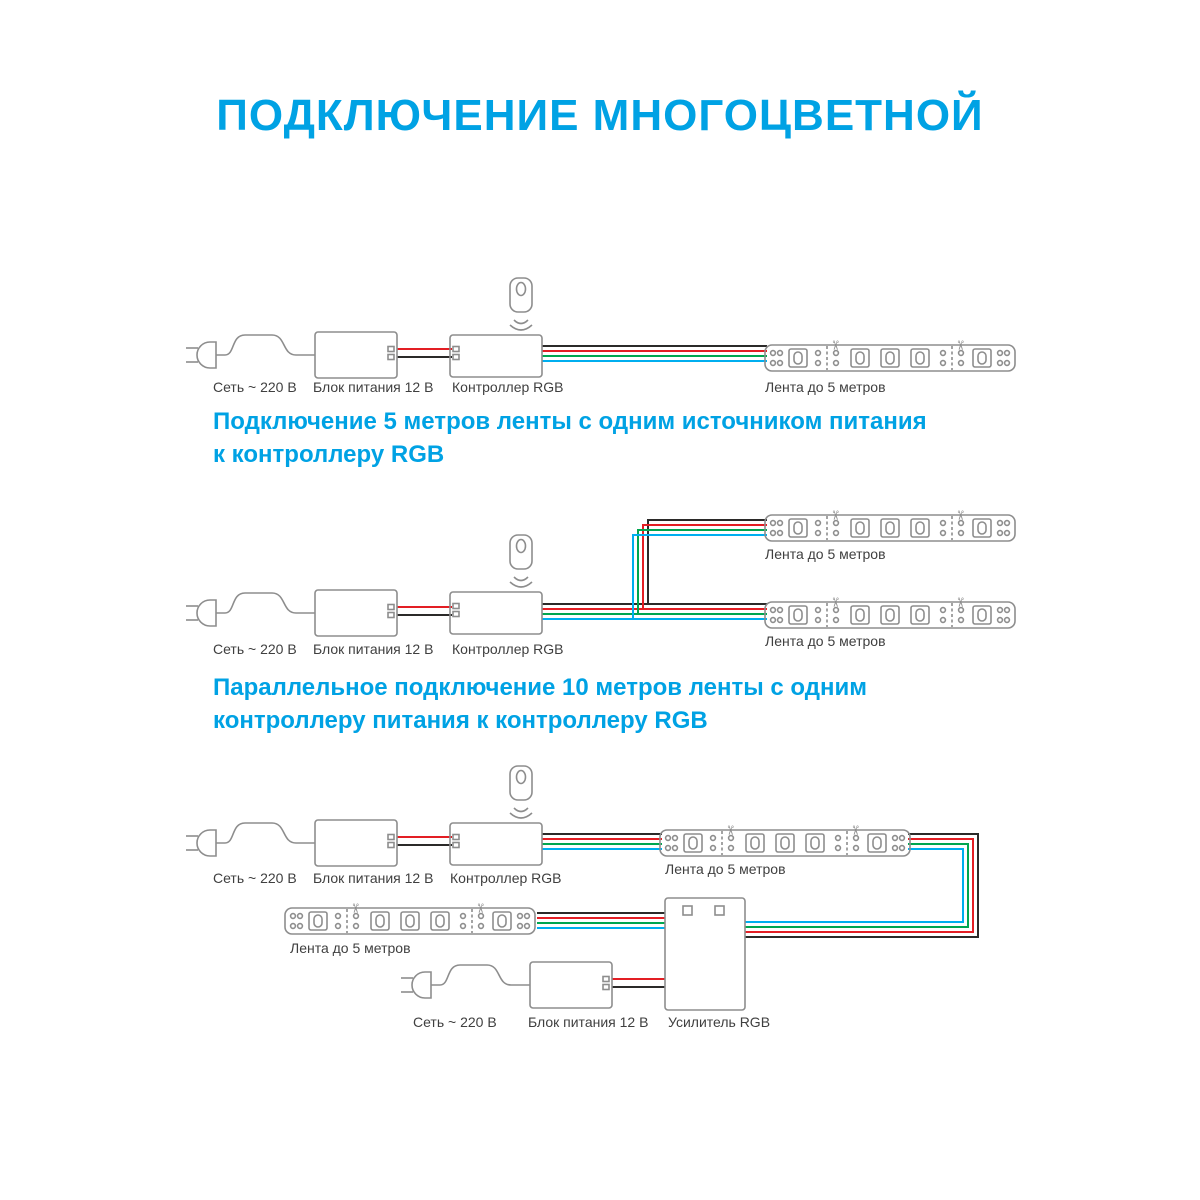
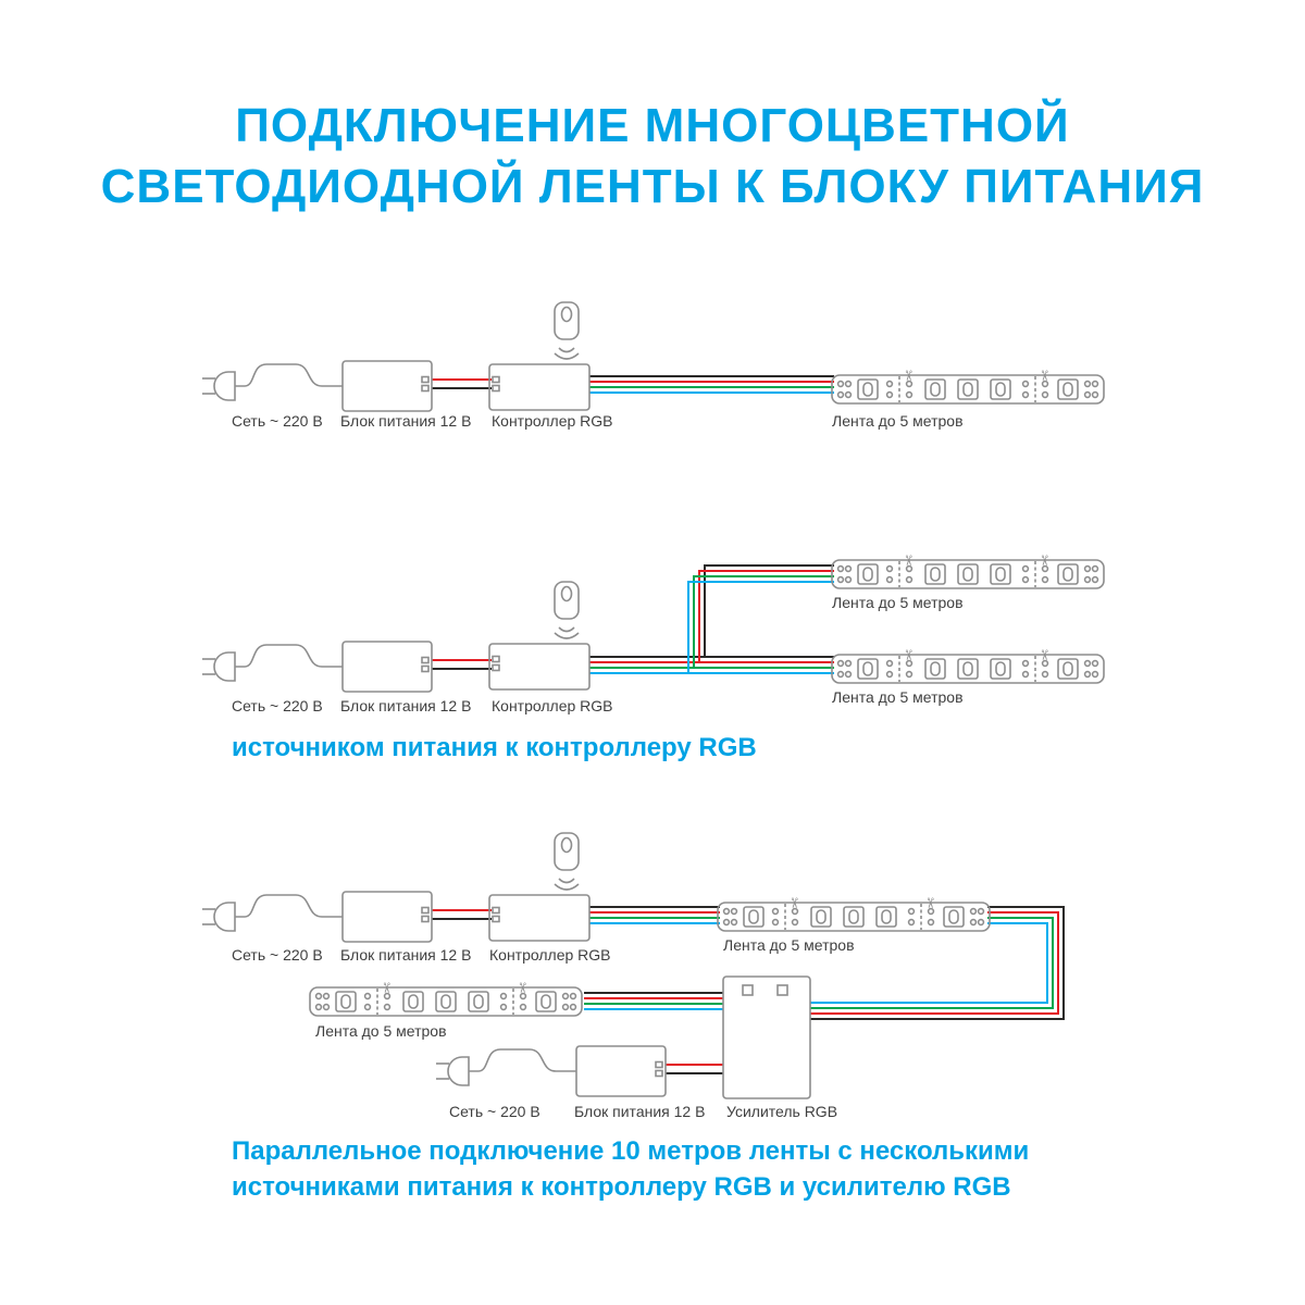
  ПОДКЛЮЧЕНИЕ МНОГОЦВЕТНОЙ
+ СВЕТОДИОДНОЙ ЛЕНТЫ К БЛОКУ ПИТАНИЯ
  Сеть ~ 220 В
  Блок питания 12 В
  Контроллер RGB
  Лента до 5 метров
- Подключение 5 метров ленты с одним источником питания
- к контроллеру RGB
  Лента до 5 метров
  Лента до 5 метров
  Сеть ~ 220 В
  Блок питания 12 В
  Контроллер RGB
- Параллельное подключение 10 метров ленты с одним
- контроллеру питания к контроллеру RGB
+ источником питания к контроллеру RGB
  Сеть ~ 220 В
  Блок питания 12 В
  Контроллер RGB
  Лента до 5 метров
  Лента до 5 метров
  Сеть ~ 220 В
  Блок питания 12 В
  Усилитель RGB
+ Параллельное подключение 10 метров ленты с несколькими
+ источниками питания к контроллеру RGB и усилителю RGB
